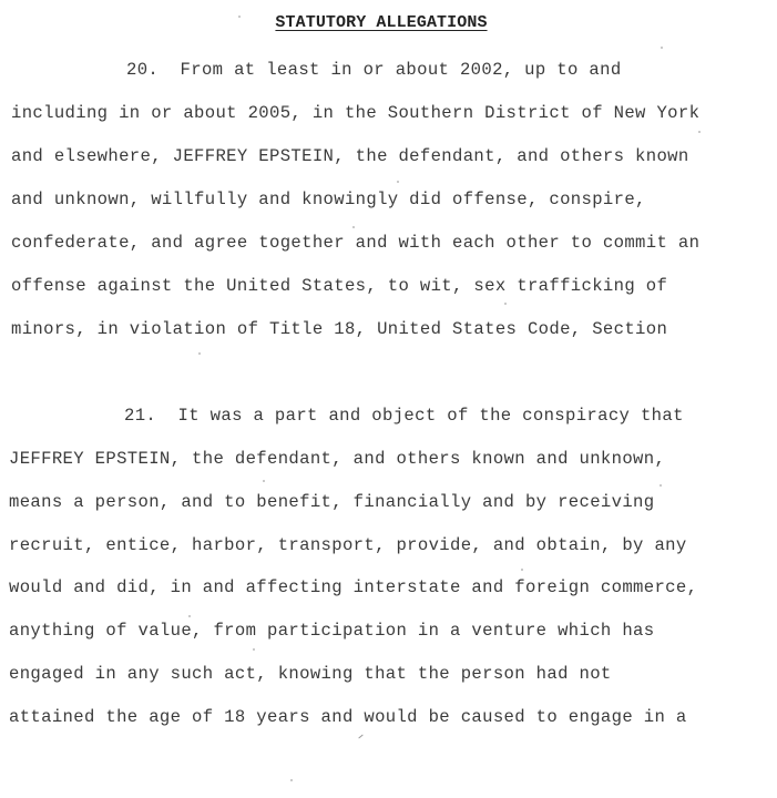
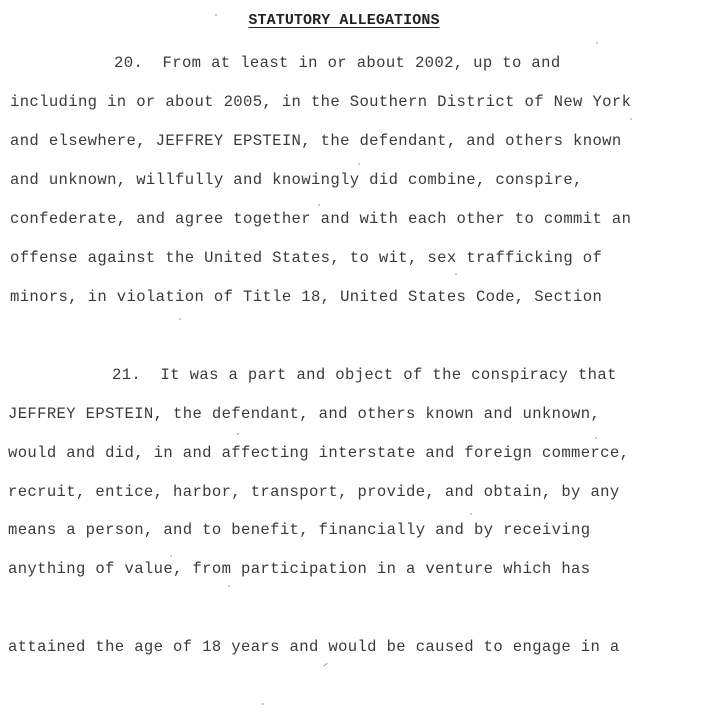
  STATUTORY ALLEGATIONS
  20. From at least in or about 2002, up to and
  including in or about 2005, in the Southern District of New York
  and elsewhere, JEFFREY EPSTEIN, the defendant, and others known
- and unknown, willfully and knowingly did offense, conspire,
+ and unknown, willfully and knowingly did combine, conspire,
  confederate, and agree together and with each other to commit an
  offense against the United States, to wit, sex trafficking of
  minors, in violation of Title 18, United States Code, Section
  21. It was a part and object of the conspiracy that
  JEFFREY EPSTEIN, the defendant, and others known and unknown,
- means a person, and to benefit, financially and by receiving
+ would and did, in and affecting interstate and foreign commerce,
  recruit, entice, harbor, transport, provide, and obtain, by any
- would and did, in and affecting interstate and foreign commerce,
+ means a person, and to benefit, financially and by receiving
  anything of value, from participation in a venture which has
- engaged in any such act, knowing that the person had not
  attained the age of 18 years and would be caused to engage in a
